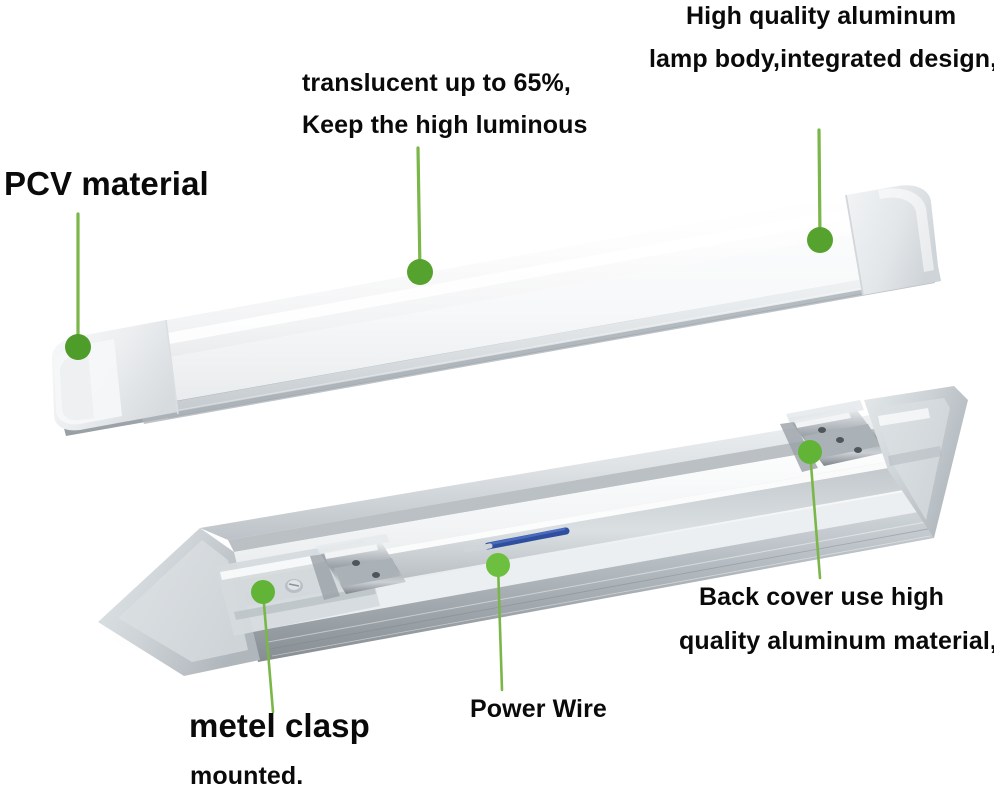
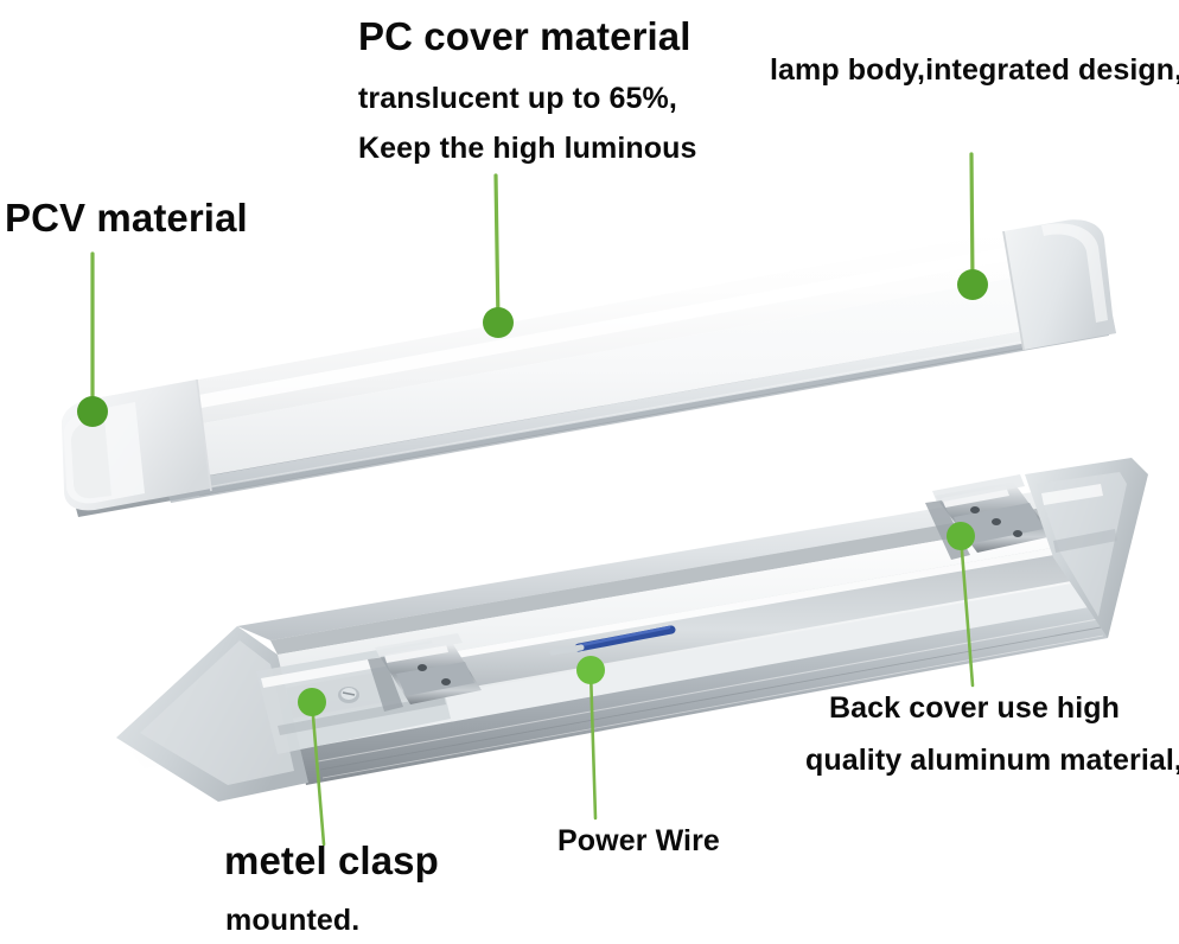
+ PC cover material
  translucent up to 65%,
  Keep the high luminous
- High quality aluminum
  lamp body,integrated design
  PCV material
  Back cover use high
  quality aluminum material,
  metel clasp
  mounted.
  Power Wire
